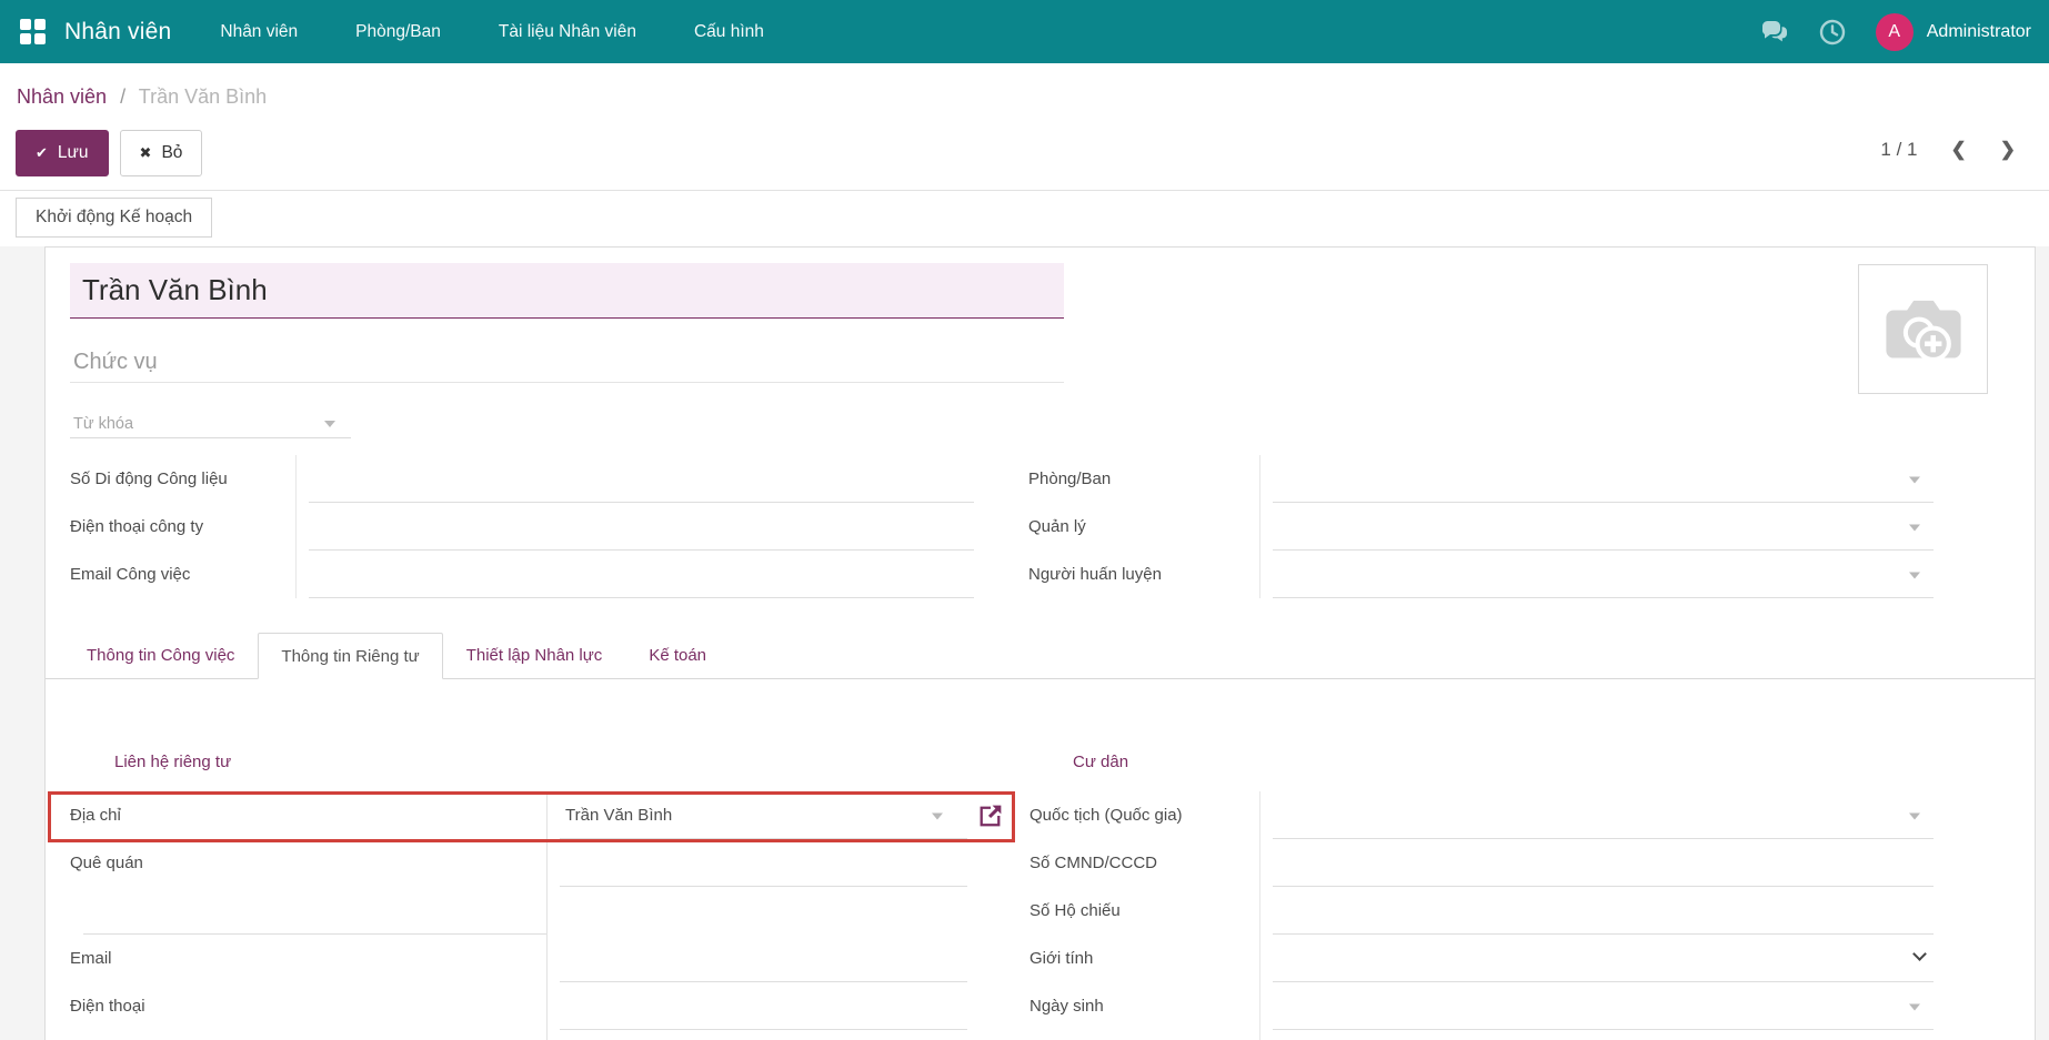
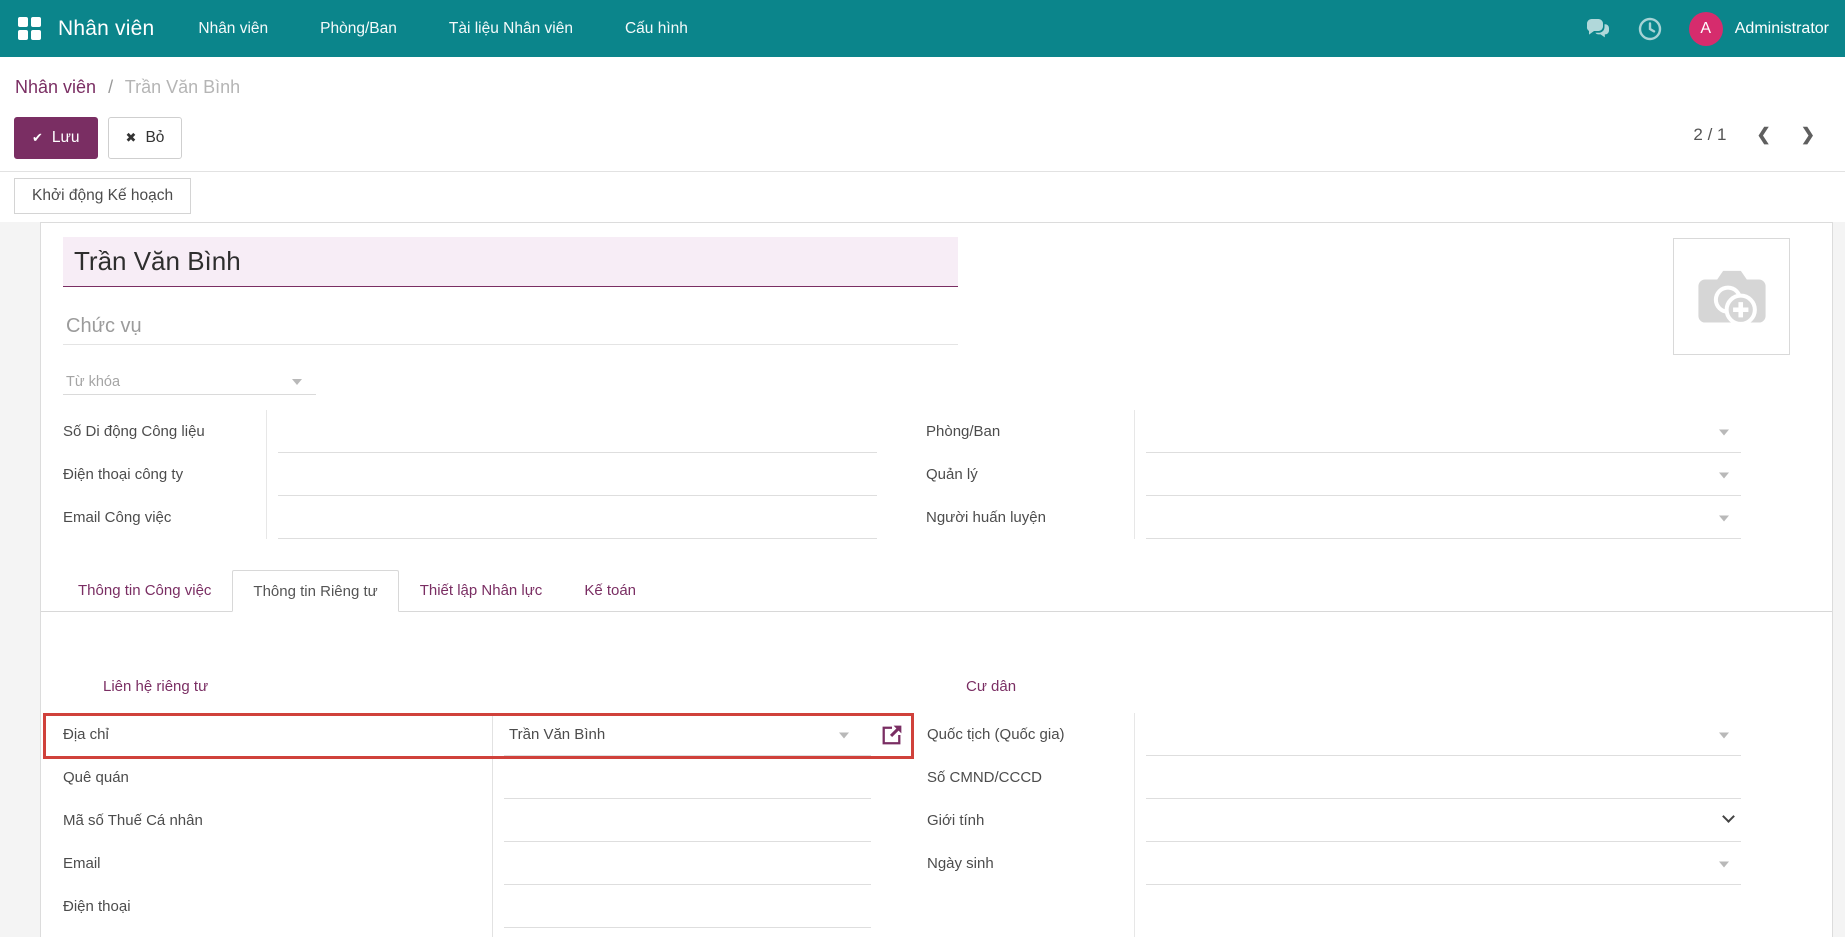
  Nhân viên
  Nhân viên
  Phòng/Ban
  Tài liệu Nhân viên
  Cấu hình
  A
  Administrator
  Nhân viên / Trần Văn Bình
  ✔
  Lưu
  ✖
  Bỏ
- 1 / 1
+ 2 / 1
  ❮
  ❯
  Khởi động Kế hoạch
  Trần Văn Bình
  Chức vụ
  Từ khóa
  Số Di động Công liệu
  Điện thoại công ty
  Email Công việc
  Phòng/Ban
  Quản lý
  Người huấn luyện
  Thông tin Công việc
  Thông tin Riêng tư
  Thiết lập Nhân lực
  Kế toán
  Liên hệ riêng tư
  Cư dân
  Địa chỉ
  Trần Văn Bình
  Quê quán
+ Mã số Thuế Cá nhân
  Email
  Điện thoại
  Quốc tịch (Quốc gia)
  Số CMND/CCCD
- Số Hộ chiếu
  Giới tính
  Ngày sinh
